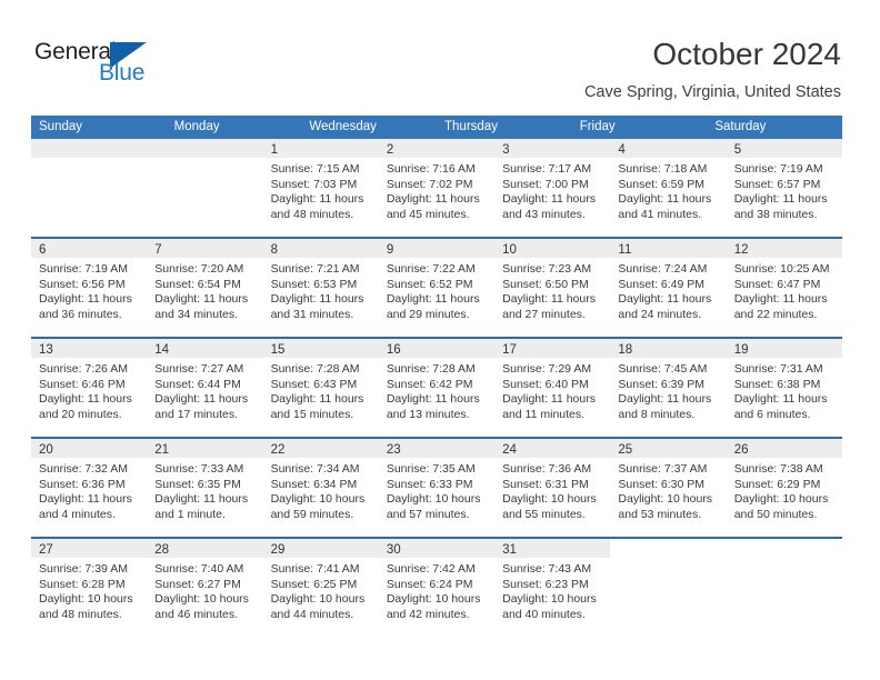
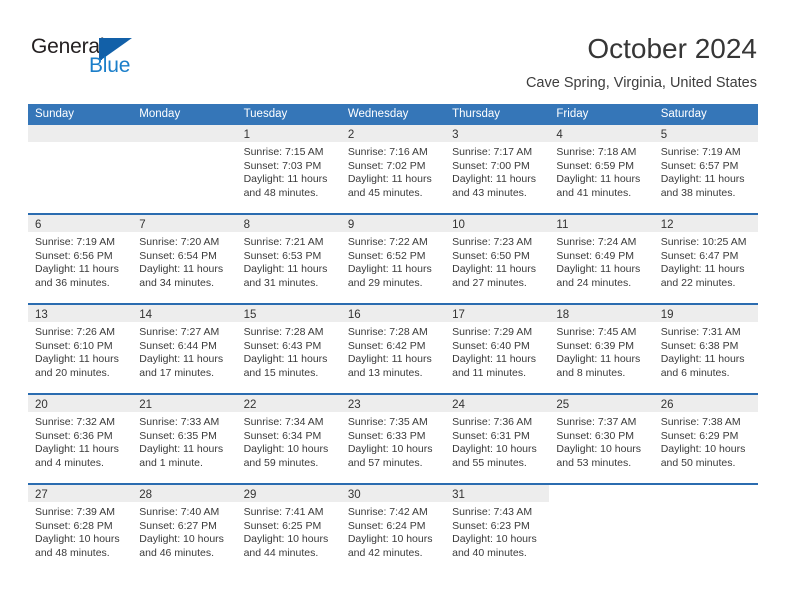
  General
  Blue
  October 2024
  Cave Spring, Virginia, United States
  Sunday
  Monday
+ Tuesday
  Wednesday
  Thursday
  Friday
  Saturday
  1
  Sunrise: 7:15 AM
  Sunset: 7:03 PM
  Daylight: 11 hours
  and 48 minutes.
  2
  Sunrise: 7:16 AM
  Sunset: 7:02 PM
  Daylight: 11 hours
  and 45 minutes.
  3
  Sunrise: 7:17 AM
  Sunset: 7:00 PM
  Daylight: 11 hours
  and 43 minutes.
  4
  Sunrise: 7:18 AM
  Sunset: 6:59 PM
  Daylight: 11 hours
  and 41 minutes.
  5
  Sunrise: 7:19 AM
  Sunset: 6:57 PM
  Daylight: 11 hours
  and 38 minutes.
  6
  Sunrise: 7:19 AM
  Sunset: 6:56 PM
  Daylight: 11 hours
  and 36 minutes.
  7
  Sunrise: 7:20 AM
  Sunset: 6:54 PM
  Daylight: 11 hours
  and 34 minutes.
  8
  Sunrise: 7:21 AM
  Sunset: 6:53 PM
  Daylight: 11 hours
  and 31 minutes.
  9
  Sunrise: 7:22 AM
  Sunset: 6:52 PM
  Daylight: 11 hours
  and 29 minutes.
  10
  Sunrise: 7:23 AM
  Sunset: 6:50 PM
  Daylight: 11 hours
  and 27 minutes.
  11
  Sunrise: 7:24 AM
  Sunset: 6:49 PM
  Daylight: 11 hours
  and 24 minutes.
  12
  Sunrise: 10:25 AM
  Sunset: 6:47 PM
  Daylight: 11 hours
  and 22 minutes.
  13
  Sunrise: 7:26 AM
- Sunset: 6:46 PM
+ Sunset: 6:10 PM
  Daylight: 11 hours
  and 20 minutes.
  14
  Sunrise: 7:27 AM
  Sunset: 6:44 PM
  Daylight: 11 hours
  and 17 minutes.
  15
  Sunrise: 7:28 AM
  Sunset: 6:43 PM
  Daylight: 11 hours
  and 15 minutes.
  16
  Sunrise: 7:28 AM
  Sunset: 6:42 PM
  Daylight: 11 hours
  and 13 minutes.
  17
  Sunrise: 7:29 AM
  Sunset: 6:40 PM
  Daylight: 11 hours
  and 11 minutes.
  18
  Sunrise: 7:45 AM
  Sunset: 6:39 PM
  Daylight: 11 hours
  and 8 minutes.
  19
  Sunrise: 7:31 AM
  Sunset: 6:38 PM
  Daylight: 11 hours
  and 6 minutes.
  20
  Sunrise: 7:32 AM
  Sunset: 6:36 PM
  Daylight: 11 hours
  and 4 minutes.
  21
  Sunrise: 7:33 AM
  Sunset: 6:35 PM
  Daylight: 11 hours
  and 1 minute.
  22
  Sunrise: 7:34 AM
  Sunset: 6:34 PM
  Daylight: 10 hours
  and 59 minutes.
  23
  Sunrise: 7:35 AM
  Sunset: 6:33 PM
  Daylight: 10 hours
  and 57 minutes.
  24
  Sunrise: 7:36 AM
  Sunset: 6:31 PM
  Daylight: 10 hours
  and 55 minutes.
  25
  Sunrise: 7:37 AM
  Sunset: 6:30 PM
  Daylight: 10 hours
  and 53 minutes.
  26
  Sunrise: 7:38 AM
  Sunset: 6:29 PM
  Daylight: 10 hours
  and 50 minutes.
  27
  Sunrise: 7:39 AM
  Sunset: 6:28 PM
  Daylight: 10 hours
  and 48 minutes.
  28
  Sunrise: 7:40 AM
  Sunset: 6:27 PM
  Daylight: 10 hours
  and 46 minutes.
  29
  Sunrise: 7:41 AM
  Sunset: 6:25 PM
  Daylight: 10 hours
  and 44 minutes.
  30
  Sunrise: 7:42 AM
  Sunset: 6:24 PM
  Daylight: 10 hours
  and 42 minutes.
  31
  Sunrise: 7:43 AM
  Sunset: 6:23 PM
  Daylight: 10 hours
  and 40 minutes.
